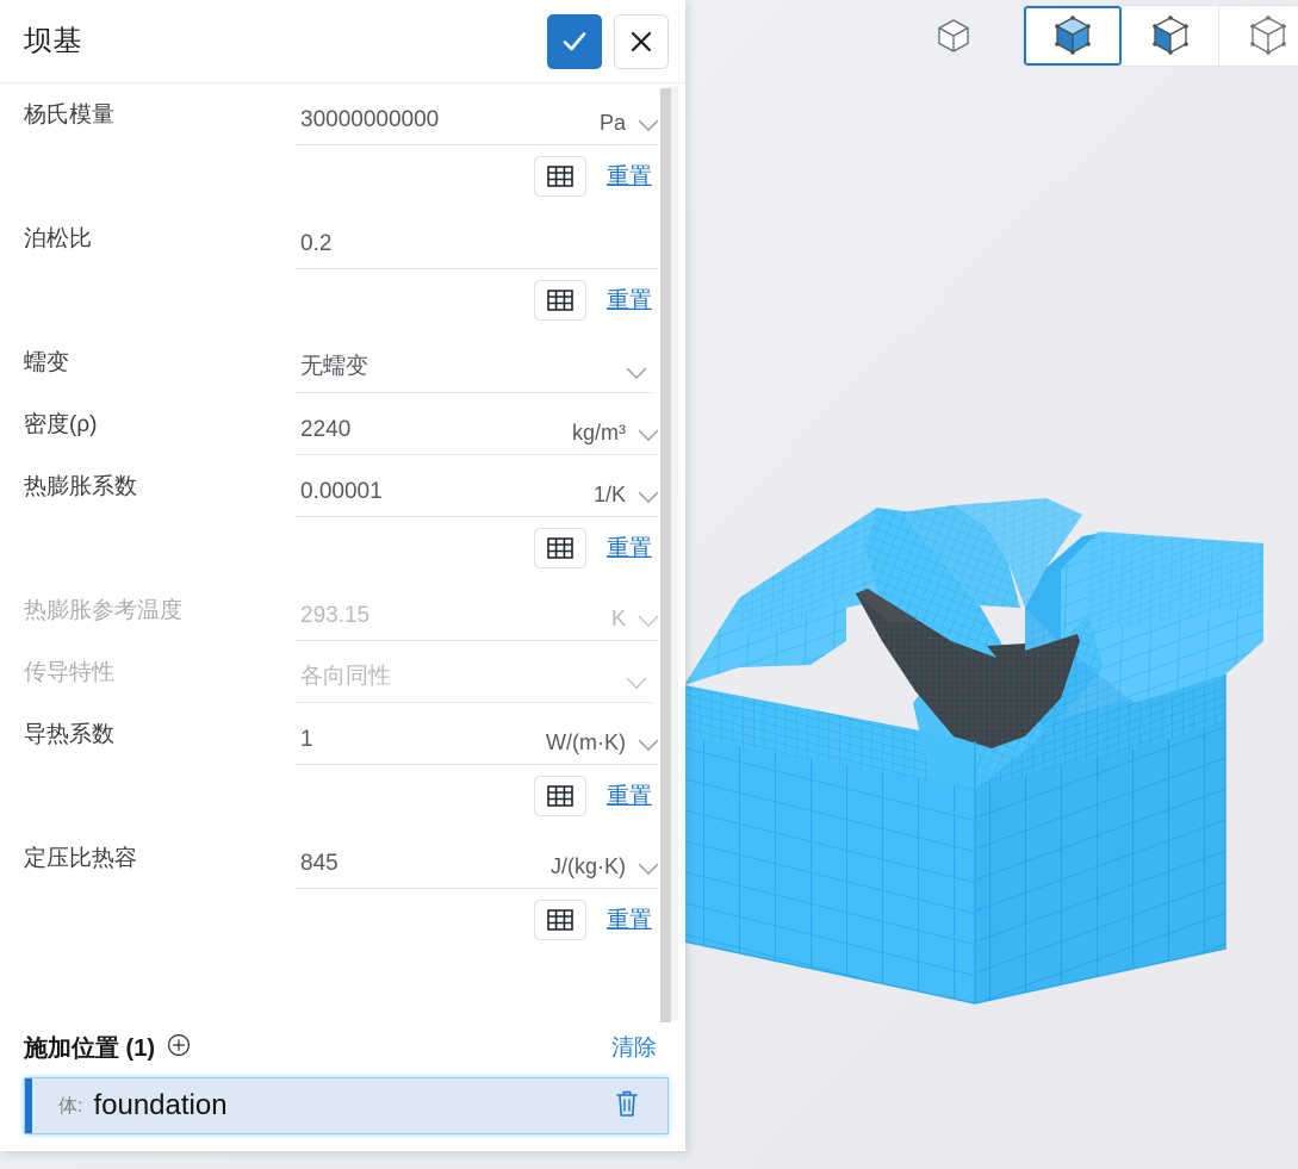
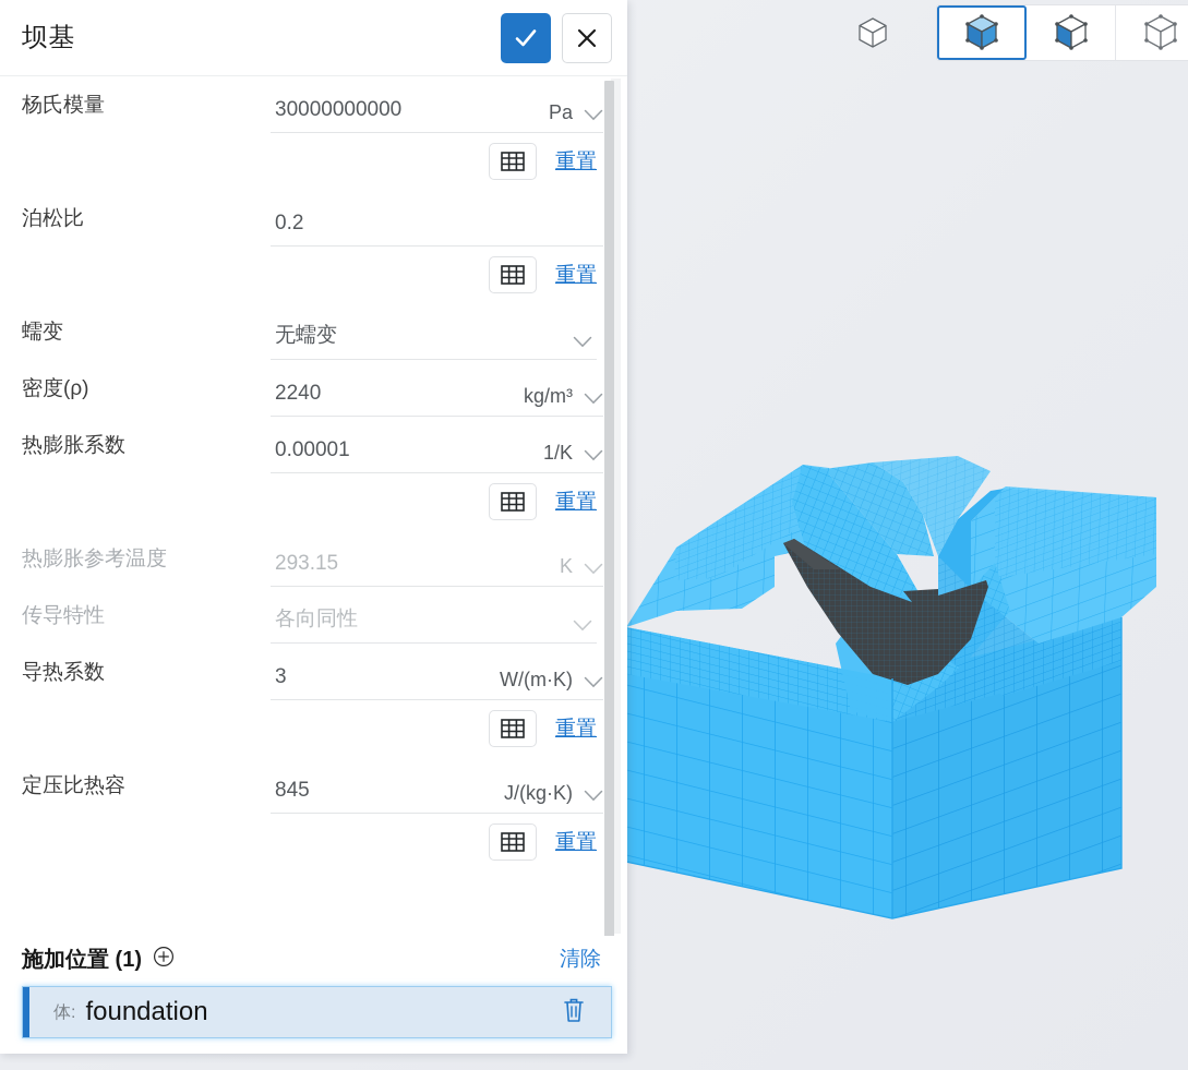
  坝基
  杨氏模量
  30000000000
  Pa
  重置
  泊松比
  0.2
  重置
  蠕变
  无蠕变
  密度(ρ)
  2240
  kg/m³
  热膨胀系数
  0.00001
  1/K
  重置
  热膨胀参考温度
  293.15
  K
  传导特性
  各向同性
  导热系数
- 1
+ 3
  W/(m·K)
  重置
  定压比热容
  845
  J/(kg·K)
  重置
  施加位置 (1)
  清除
  体:
  foundation
